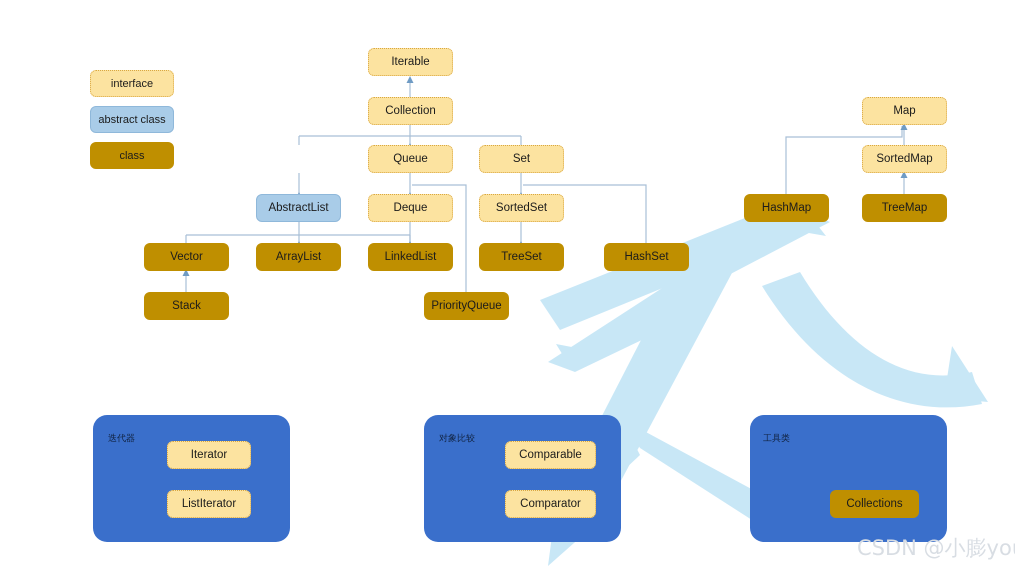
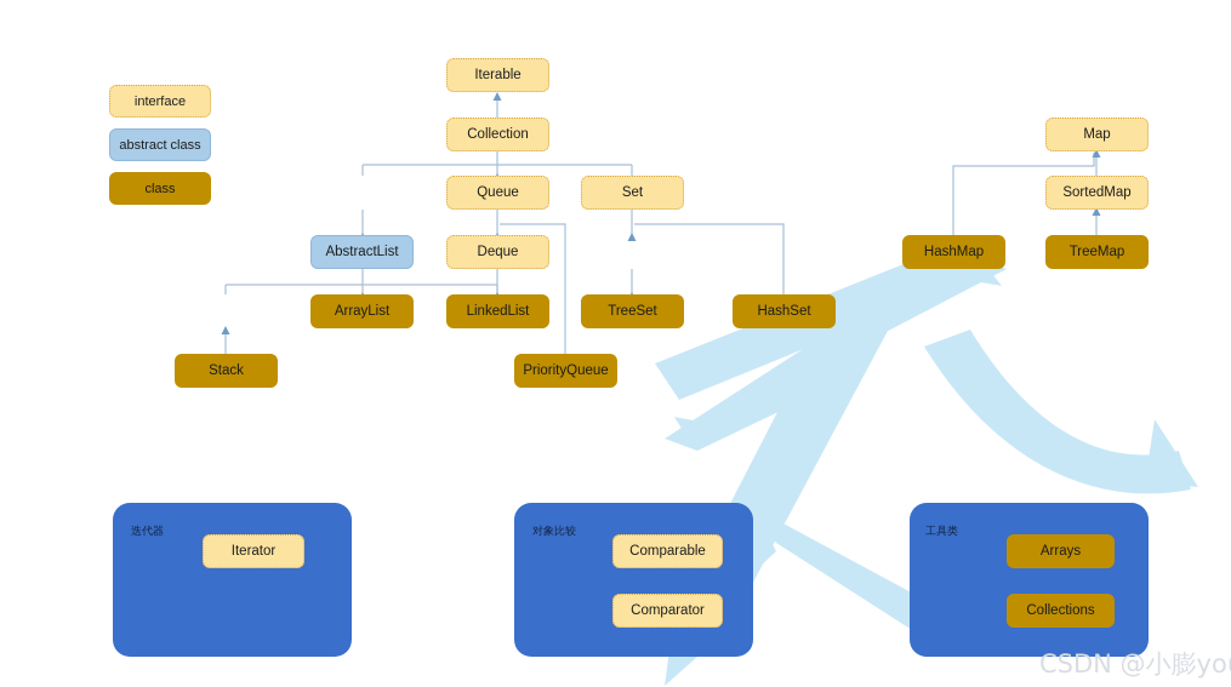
  interface
  abstract class
  class
  Iterable
  Collection
  Queue
  Set
  AbstractList
  Deque
- SortedSet
- Vector
  ArrayList
  LinkedList
  TreeSet
  HashSet
  Stack
  PriorityQueue
  Map
  SortedMap
  HashMap
  TreeMap
  迭代器
  Iterator
- ListIterator
  对象比较
  Comparable
  Comparator
  工具类
+ Arrays
  Collections
  CSDN @小膨yo
